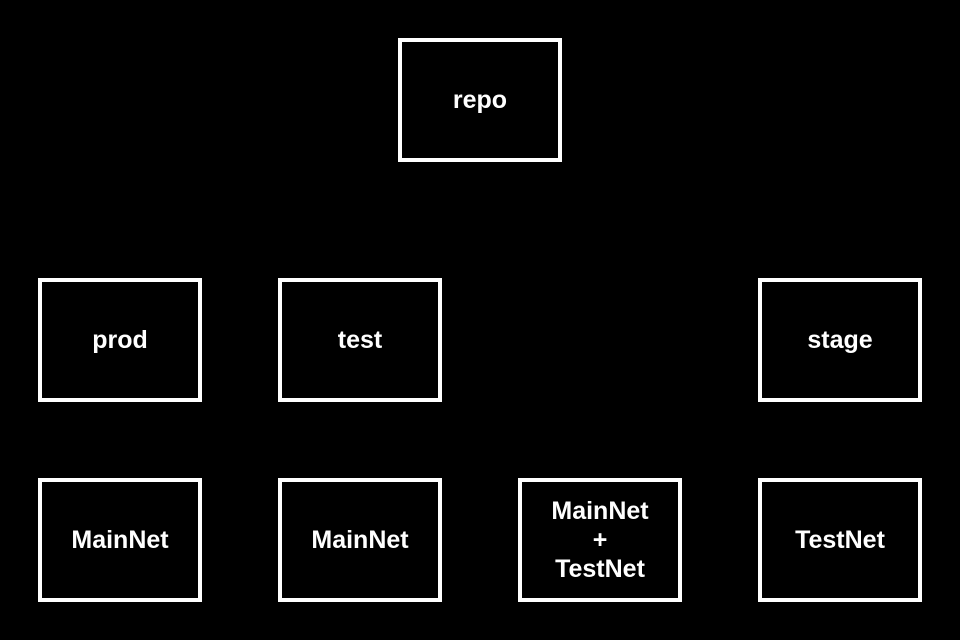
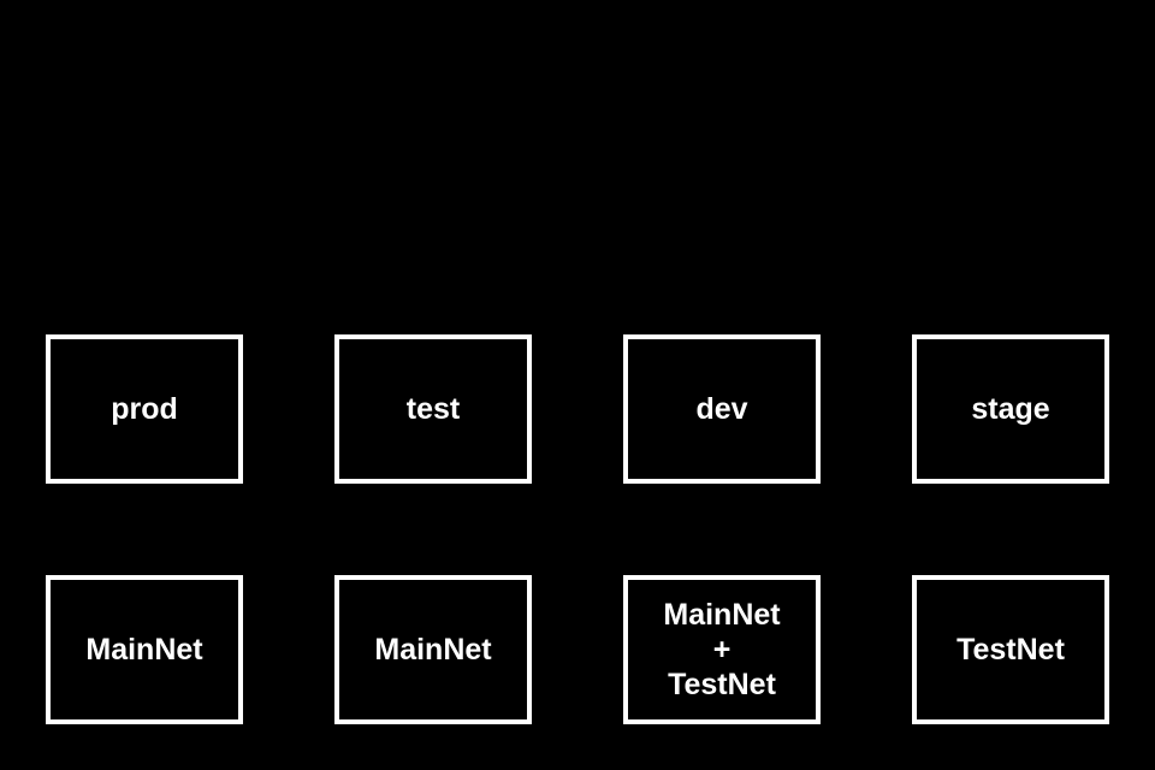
- repo
  prod
  test
+ dev
  stage
  MainNet
  MainNet
  MainNet
  +
  TestNet
  TestNet
